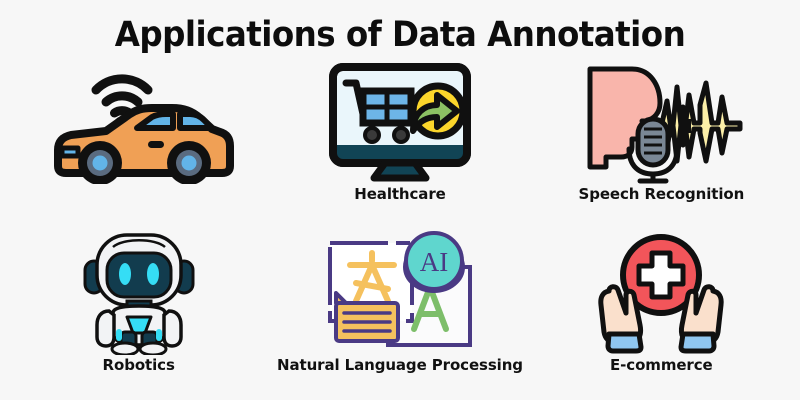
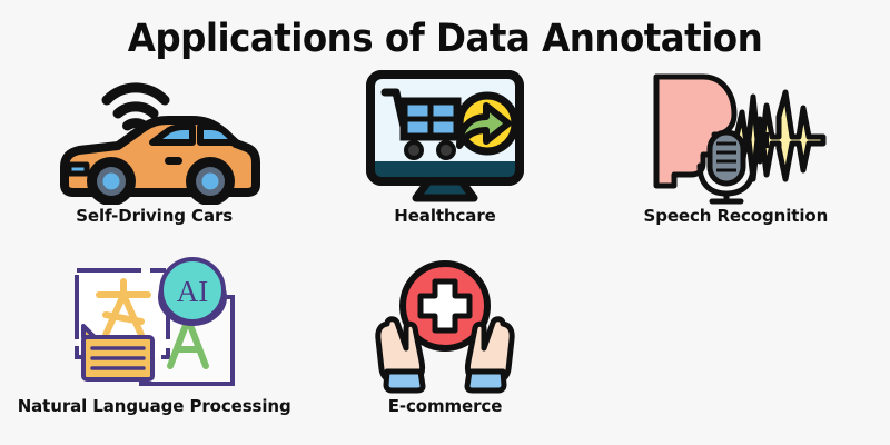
  Applications of Data Annotation
+ Self-Driving Cars
  Healthcare
  Speech Recognition
- Robotics
  AI
  Natural Language Processing
  E-commerce
